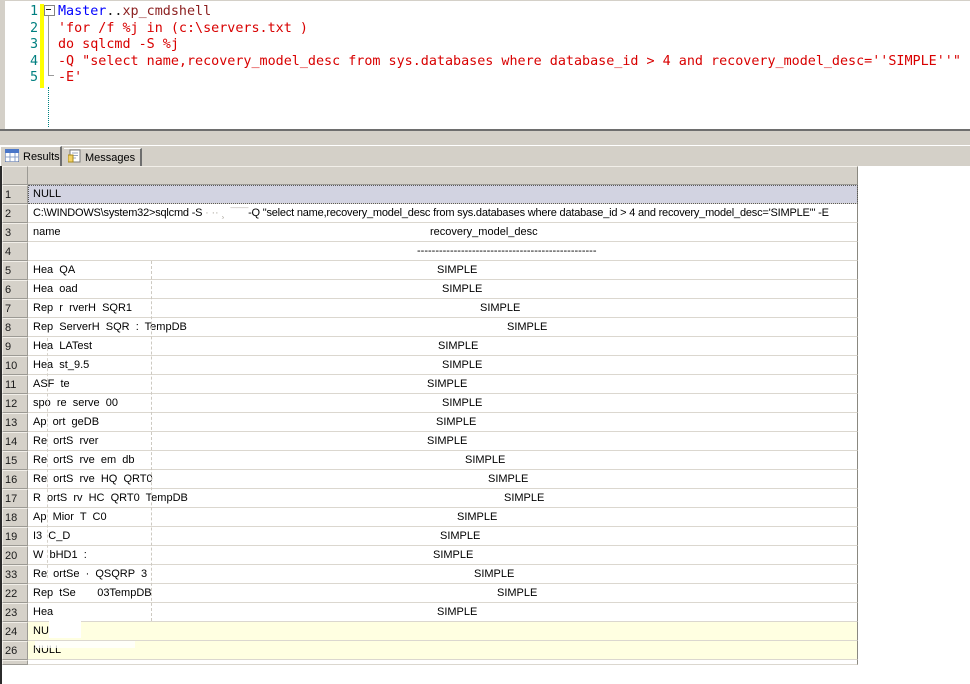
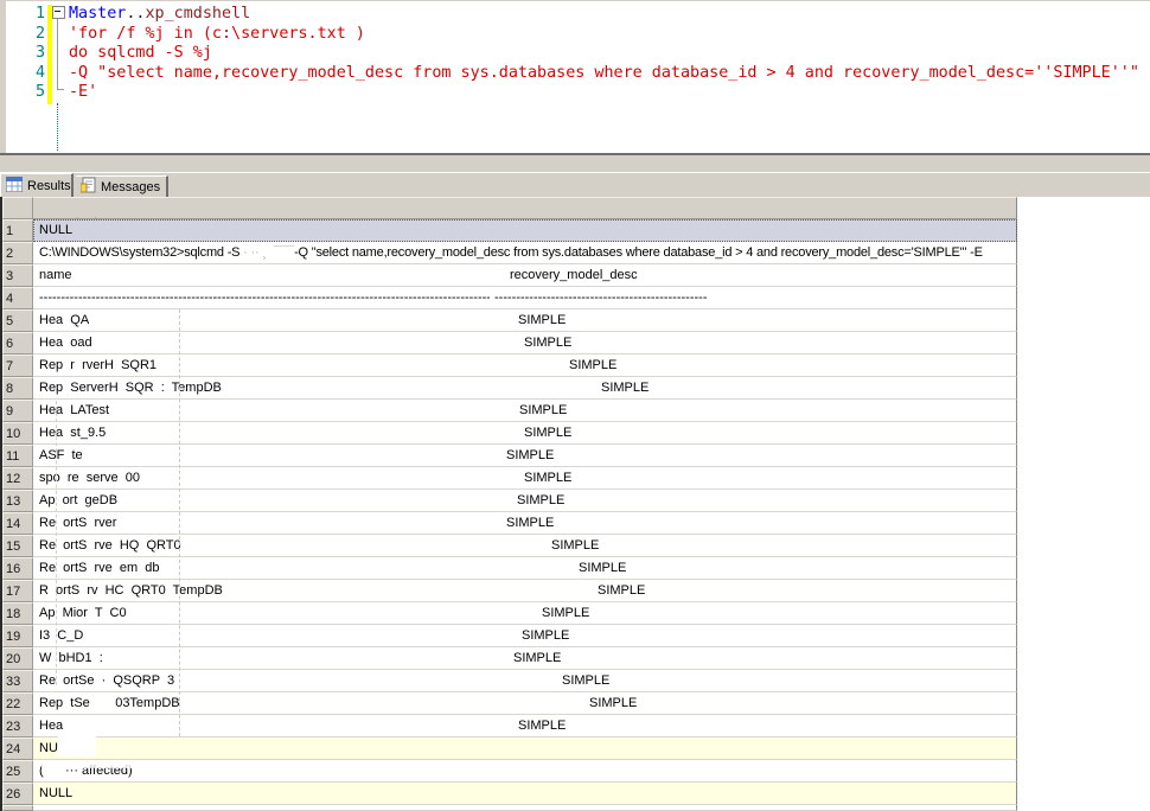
  1
  Master..xp_cmdshell
  2
  'for /f %j in (c:\servers.txt )
  3
  do sqlcmd -S %j
  4
  -Q "select name,recovery_model_desc from sys.databases where database_id > 4 and recovery_model_desc=''SIMPLE''"
  5
  -E'
  Results
  Messages
  1
  NULL
  2
  C:\WINDOWS\system32>sqlcmd -S · ·· ¸ ¯¯¯-Q "select name,recovery_model_desc from sys.databases where database_id > 4 and recovery_model_desc='SIMPLE'" -E
  3
  name
  recovery_model_desc
  4
+ --------------------------------------------------------------------------------------------------------
  -------------------------------------------------
  5
  Hea QA
  SIMPLE
  6
  Hea oad
  SIMPLE
  7
  Rep r rverH SQR1
  SIMPLE
  8
  Rep ServerH SQR : TempDB
  SIMPLE
  9
  Hea LATest
  SIMPLE
  10
  Hea st_9.5
  SIMPLE
  11
  ASF te
  SIMPLE
  12
  spo re serve 00
  SIMPLE
  13
  Ap ort geDB
  SIMPLE
  14
  Re ortS rver
  SIMPLE
  15
- Re ortS rve em db
+ Re ortS rve HQ QRT0
  SIMPLE
  16
- Re ortS rve HQ QRT0
+ Re ortS rve em db
  SIMPLE
  17
  R ortS rv HC QRT0 TempDB
  SIMPLE
  18
  Ap Mior T C0
  SIMPLE
  19
  I3 C_D
  SIMPLE
  20
  W bHD1 :
  SIMPLE
  33
  Re ortSe · QSQRP 3
  SIMPLE
  22
  Rep tSe 03TempDB
  SIMPLE
  23
  Hea
  SIMPLE
  24
+ 25
+ ( ··· affected)
  26
  NULL
